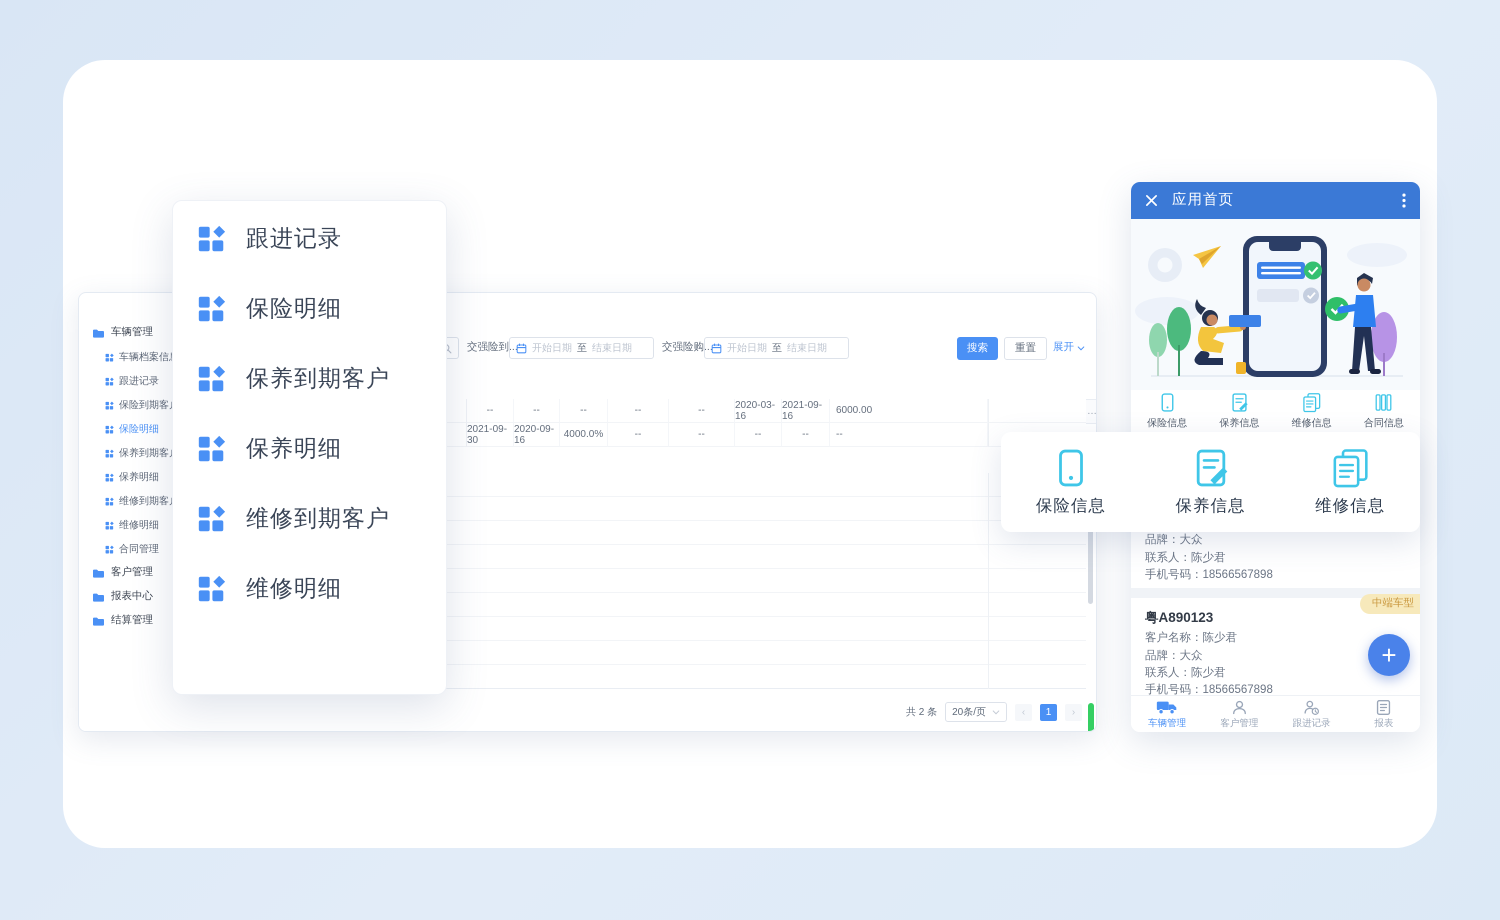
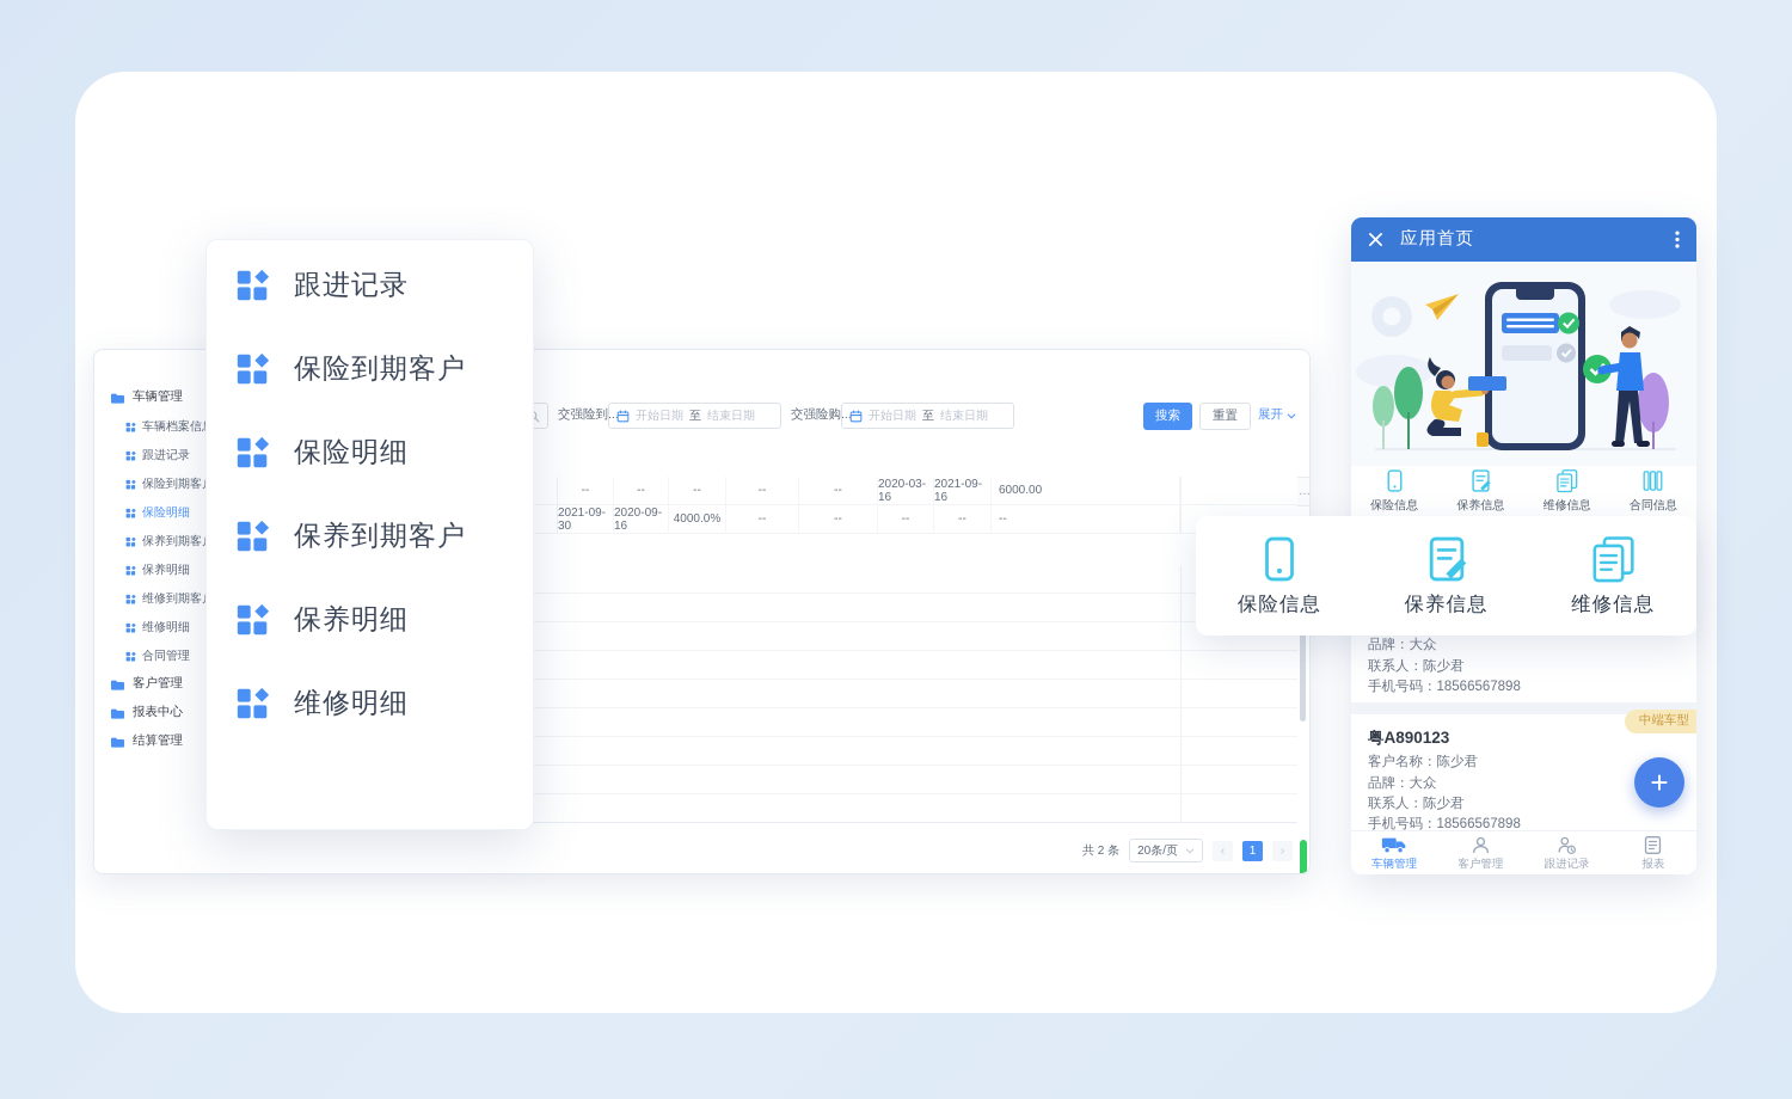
  车辆管理
  车辆档案信
  跟进记录
  保险到期客
  保险明细
  保养到期客
  保养明细
  维修到期客
  维修明细
  合同管理
  客户管理
  报表中心
  结算管理
  交强险到...
  开始日期
  至
  结束日期
  交强险购...
  开始日期
  至
  结束日期
  搜索
  重置
  展开
  --
  --
  --
  --
  --
  2020-03-16
  2021-09-16
  6000.00
  2021-09-30
  2020-09-16
  4000.0%
  --
  --
  --
  --
  --
  …
  共 2 条
  20条/页
  ‹
  1
  ›
  跟进记录
+ 保险到期客户
  保险明细
  保养到期客户
  保养明细
- 维修到期客户
  维修明细
  应用首页
  保险信息
  保养信息
  维修信息
  合同信息
  品牌：大众
  联系人：陈少君
  手机号码：18566567898
  中端车型
  粤A890123
  客户名称：陈少君
  品牌：大众
  联系人：陈少君
  手机号码：18566567898
  +
  车辆管理
  客户管理
  跟进记录
  报表
  保险信息
  保养信息
  维修信息
